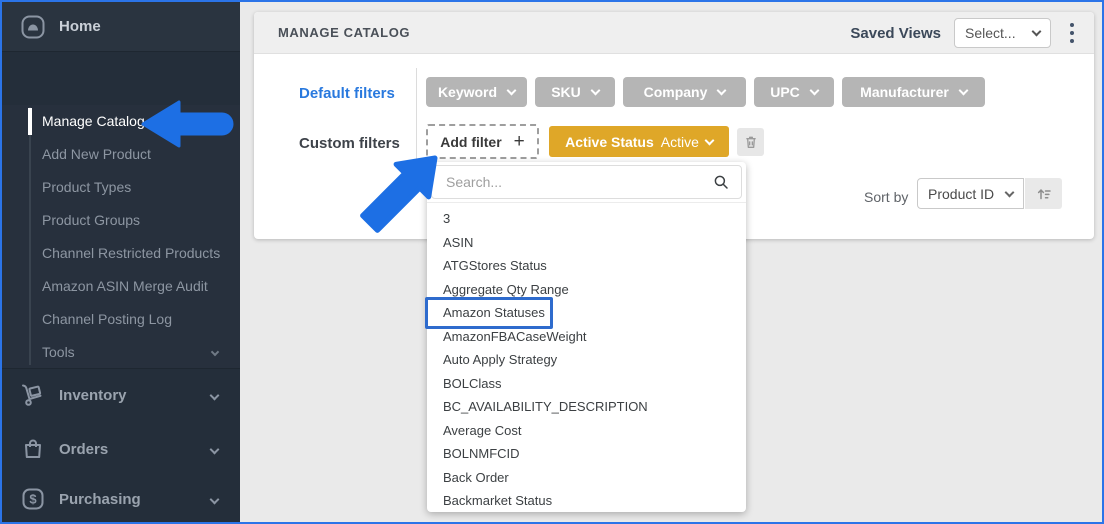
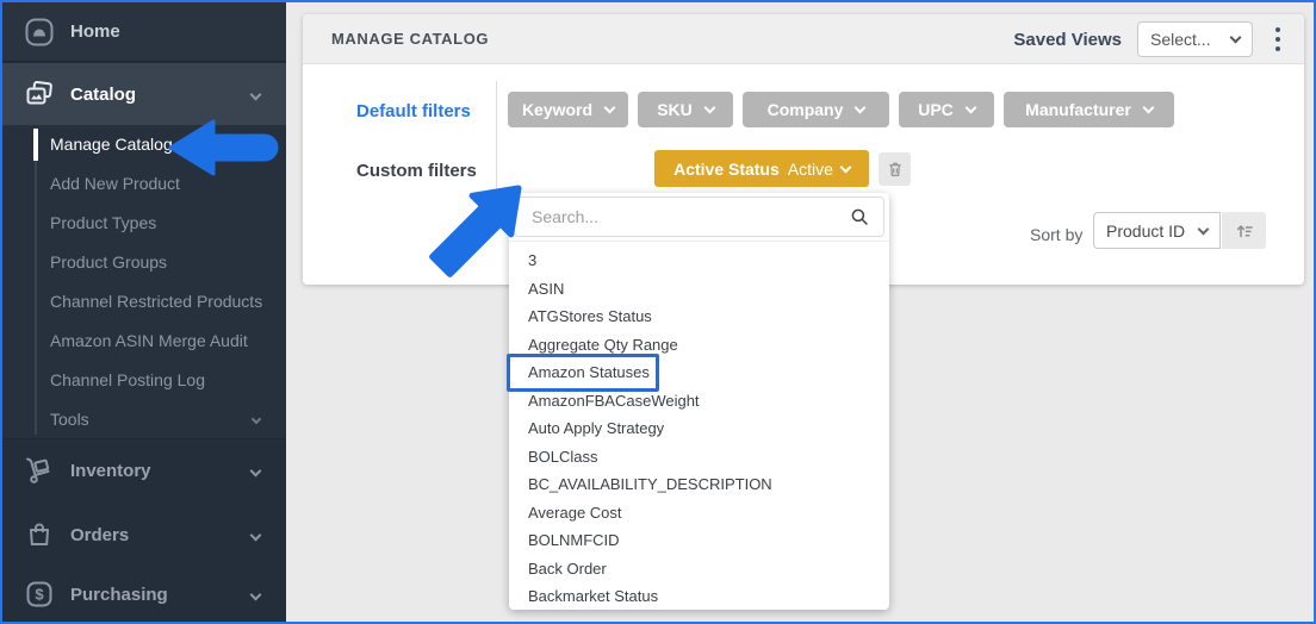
  Home
+ Catalog
  Manage Catalog
  Add New Product
  Product Types
  Product Groups
  Channel Restricted Products
  Amazon ASIN Merge Audit
  Channel Posting Log
  Tools
  Inventory
  Orders
  $
  Purchasing
  MANAGE CATALOG
  Saved Views
  Select...
  Default filters
  Custom filters
  Keyword
  SKU
  Company
  UPC
  Manufacturer
- Add filter
- +
  Active Status
  Active
  Sort by
  Product ID
  Search...
  3
  ASIN
  ATGStores Status
  Aggregate Qty Range
  Amazon Statuses
  AmazonFBACaseWeight
  Auto Apply Strategy
  BOLClass
  BC_AVAILABILITY_DESCRIPTION
  Average Cost
  BOLNMFCID
  Back Order
  Backmarket Status
